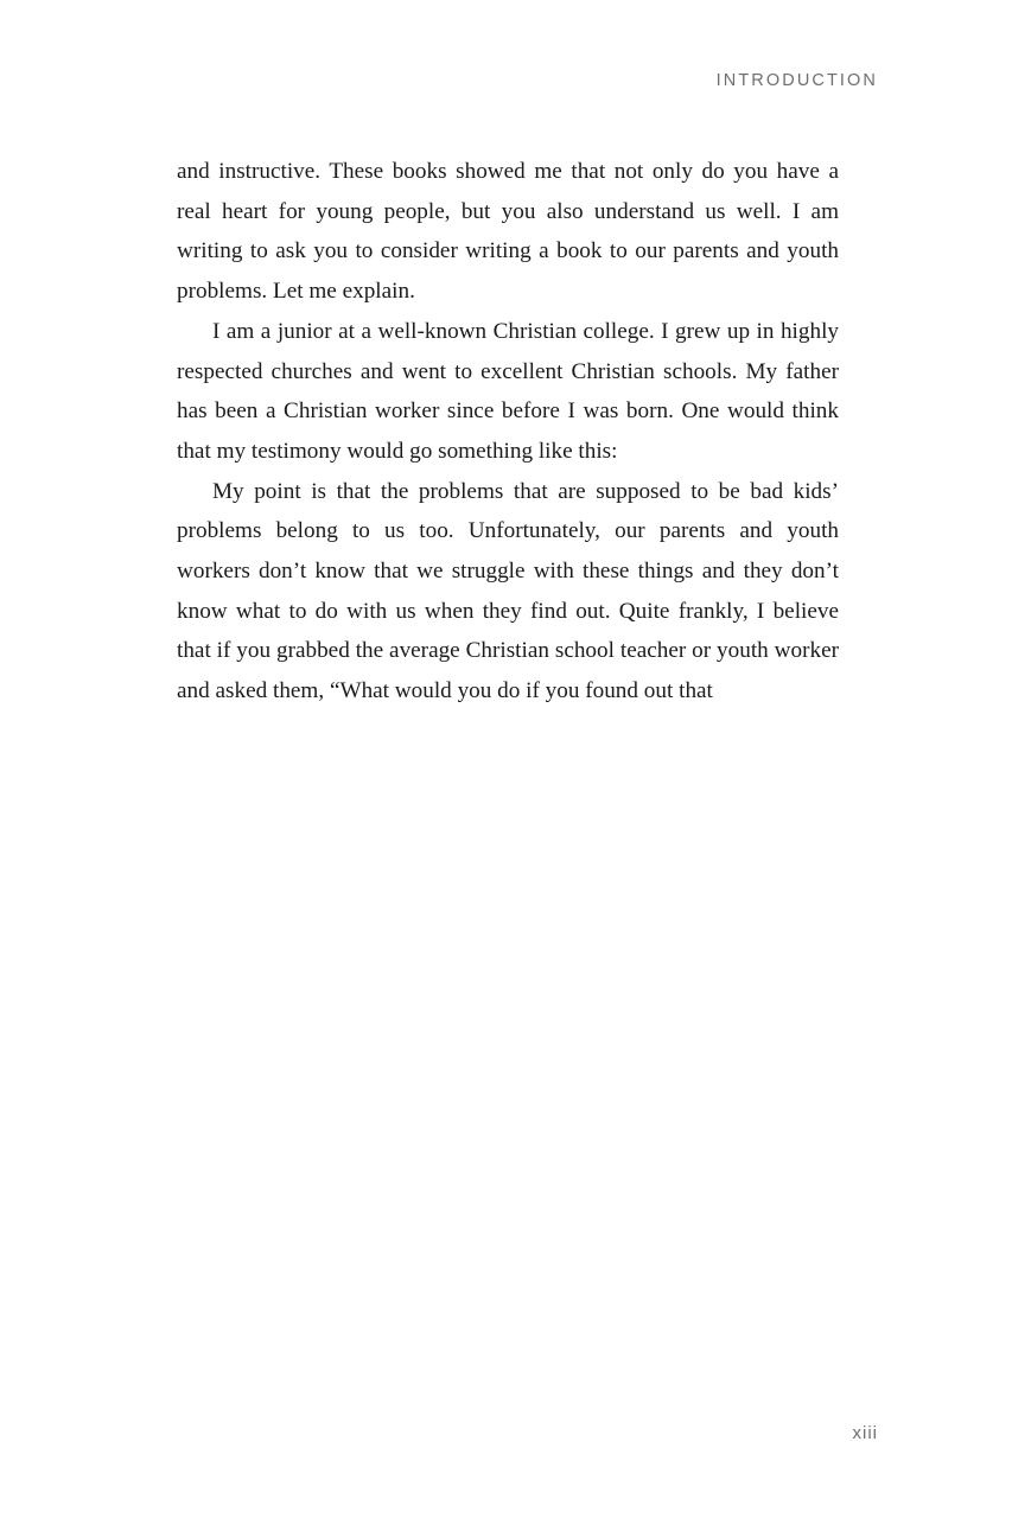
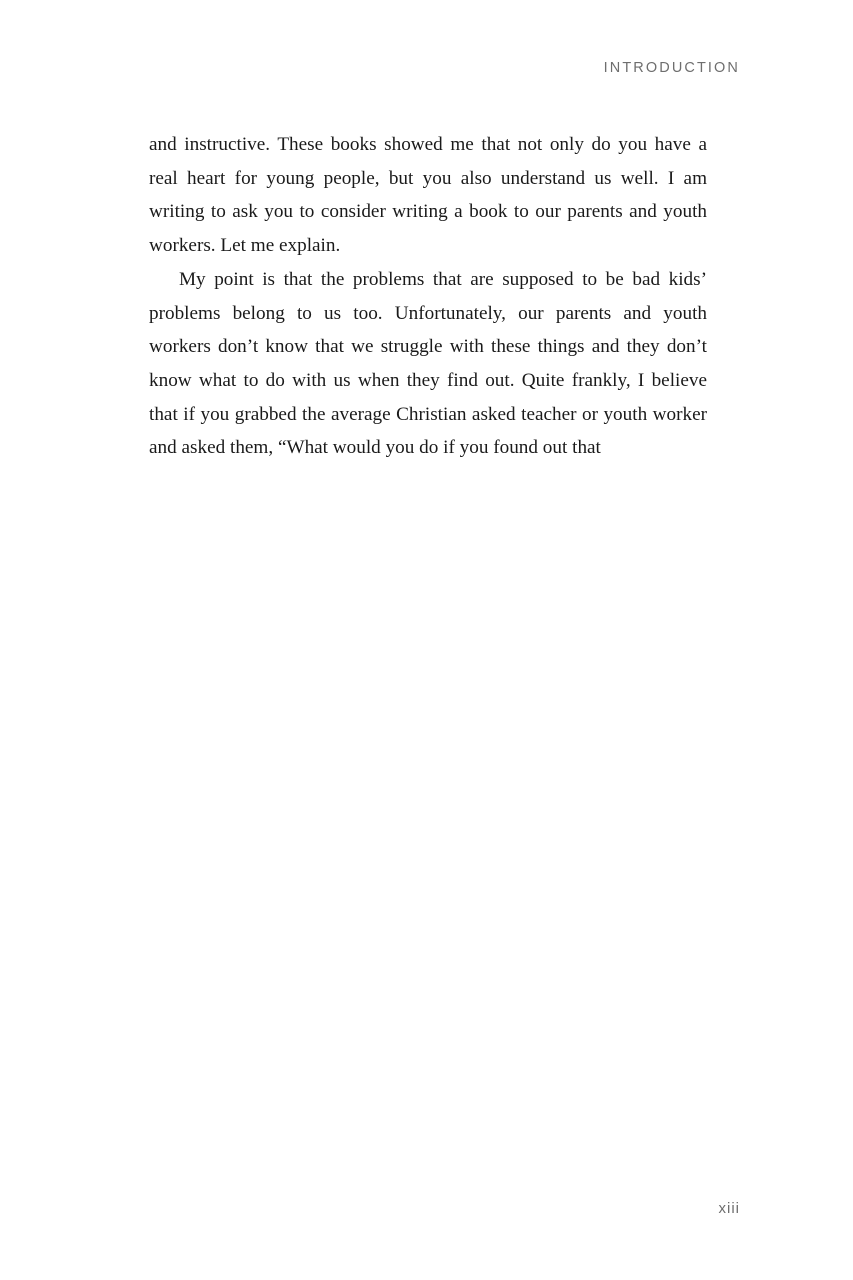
  INTRODUCTION
- and instructive. These books showed me that not only do you have a real heart for young people, but you also understand us well. I am writing to ask you to consider writing a book to our parents and youth problems. Let me explain.
+ and instructive. These books showed me that not only do you have a real heart for young people, but you also understand us well. I am writing to ask you to consider writing a book to our parents and youth workers. Let me explain.
- I am a junior at a well-known Christian college. I grew up in highly respected churches and went to excellent Christian schools. My father has been a Christian worker since before I was born. One would think that my testimony would go something like this:
- My point is that the problems that are supposed to be bad kids’ problems belong to us too. Unfortunately, our parents and youth workers don’t know that we struggle with these things and they don’t know what to do with us when they find out. Quite frankly, I believe that if you grabbed the average Christian school teacher or youth worker and asked them, “What would you do if you found out that
+ My point is that the problems that are supposed to be bad kids’ problems belong to us too. Unfortunately, our parents and youth workers don’t know that we struggle with these things and they don’t know what to do with us when they find out. Quite frankly, I believe that if you grabbed the average Christian asked teacher or youth worker and asked them, “What would you do if you found out that
  xiii
